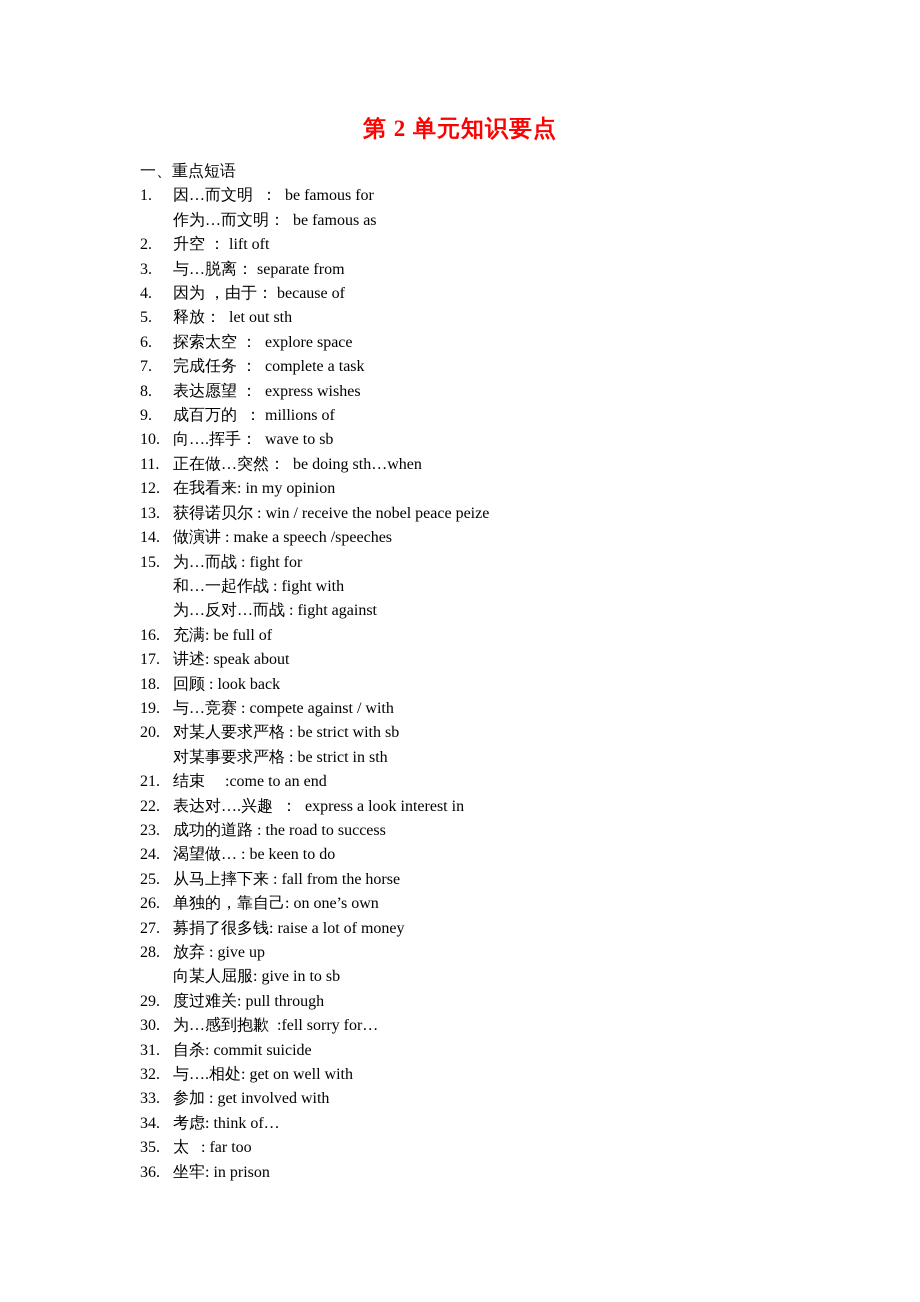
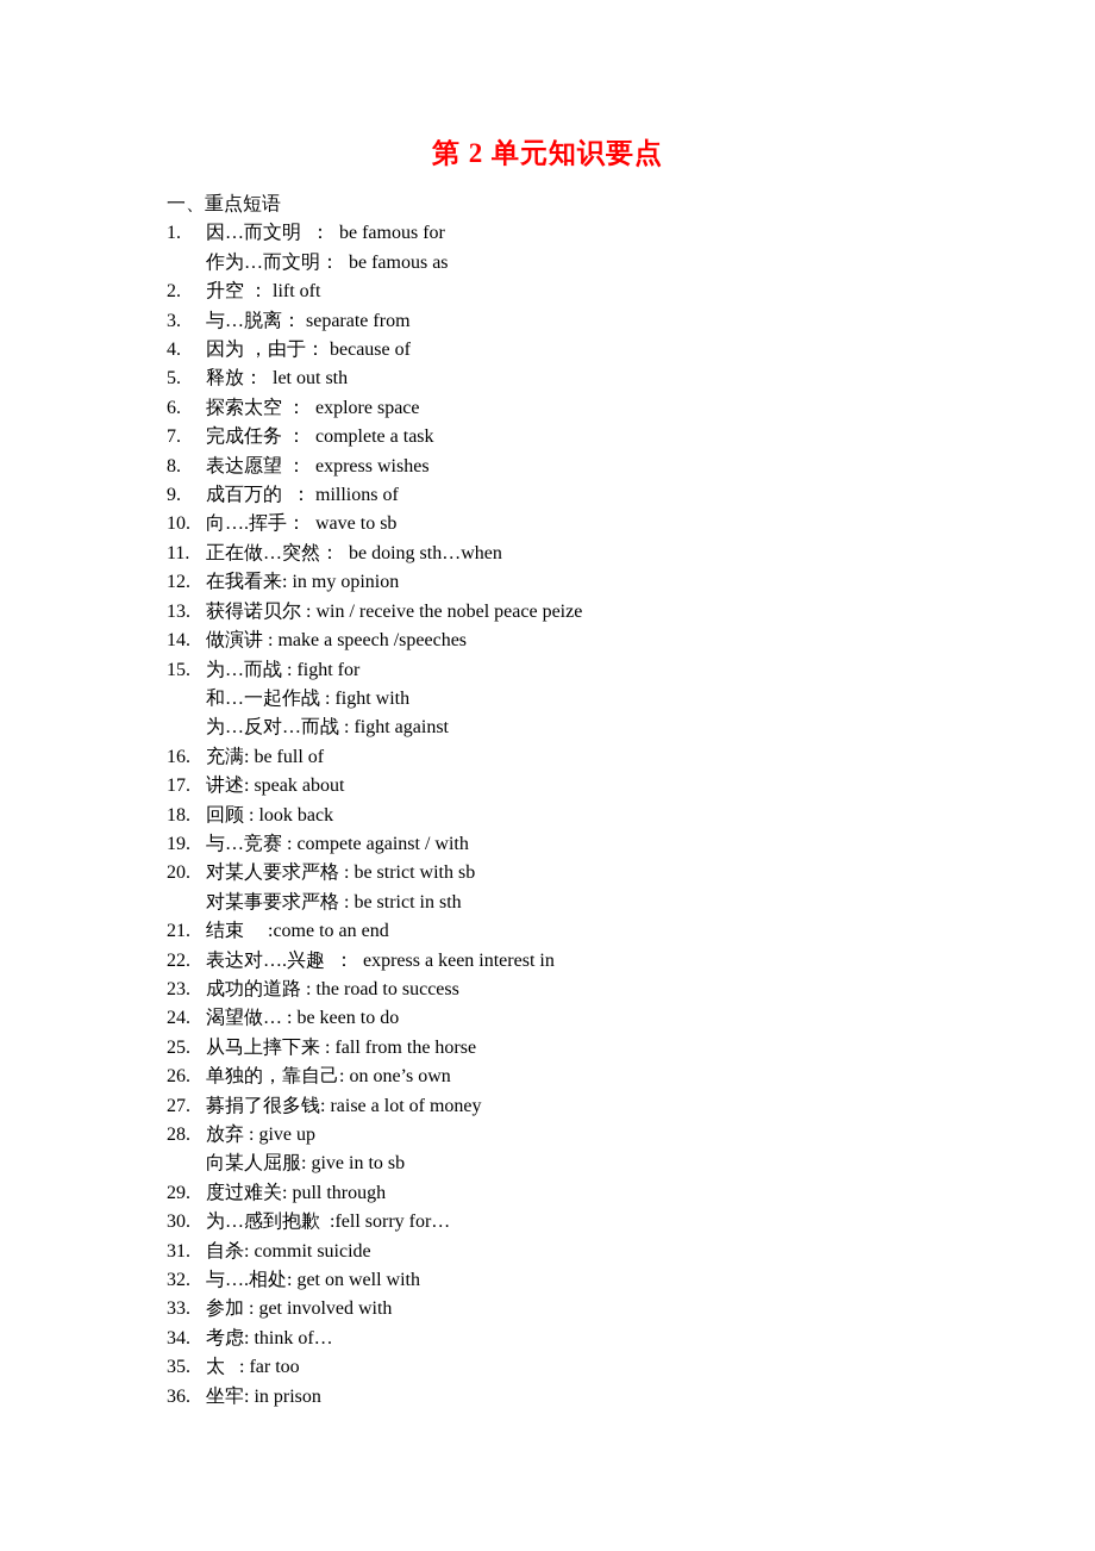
  第 2 单元知识要点
  一、重点短语
  1.
  因…而文明 ： be famous for
  作为…而文明： be famous as
  2.
  升空 ： lift oft
  3.
  与…脱离： separate from
  4.
  因为 ，由于： because of
  5.
  释放： let out sth
  6.
  探索太空 ： explore space
  7.
  完成任务 ： complete a task
  8.
  表达愿望 ： express wishes
  9.
  成百万的 ： millions of
  10.
  向….挥手： wave to sb
  11.
  正在做…突然： be doing sth…when
  12.
  在我看来: in my opinion
  13.
  获得诺贝尔 : win / receive the nobel peace peize
  14.
  做演讲 : make a speech /speeches
  15.
  为…而战 : fight for
  和…一起作战 : fight with
  为…反对…而战 : fight against
  16.
  充满: be full of
  17.
  讲述: speak about
  18.
  回顾 : look back
  19.
  与…竞赛 : compete against / with
  20.
  对某人要求严格 : be strict with sb
  对某事要求严格 : be strict in sth
  21.
  结束 :come to an end
  22.
- 表达对….兴趣 ： express a look interest in
+ 表达对….兴趣 ： express a keen interest in
  23.
  成功的道路 : the road to success
  24.
  渴望做… : be keen to do
  25.
  从马上摔下来 : fall from the horse
  26.
  单独的，靠自己: on one’s own
  27.
  募捐了很多钱: raise a lot of money
  28.
  放弃 : give up
  向某人屈服: give in to sb
  29.
  度过难关: pull through
  30.
  为…感到抱歉 :fell sorry for…
  31.
  自杀: commit suicide
  32.
  与….相处: get on well with
  33.
  参加 : get involved with
  34.
  考虑: think of…
  35.
  太 : far too
  36.
  坐牢: in prison
